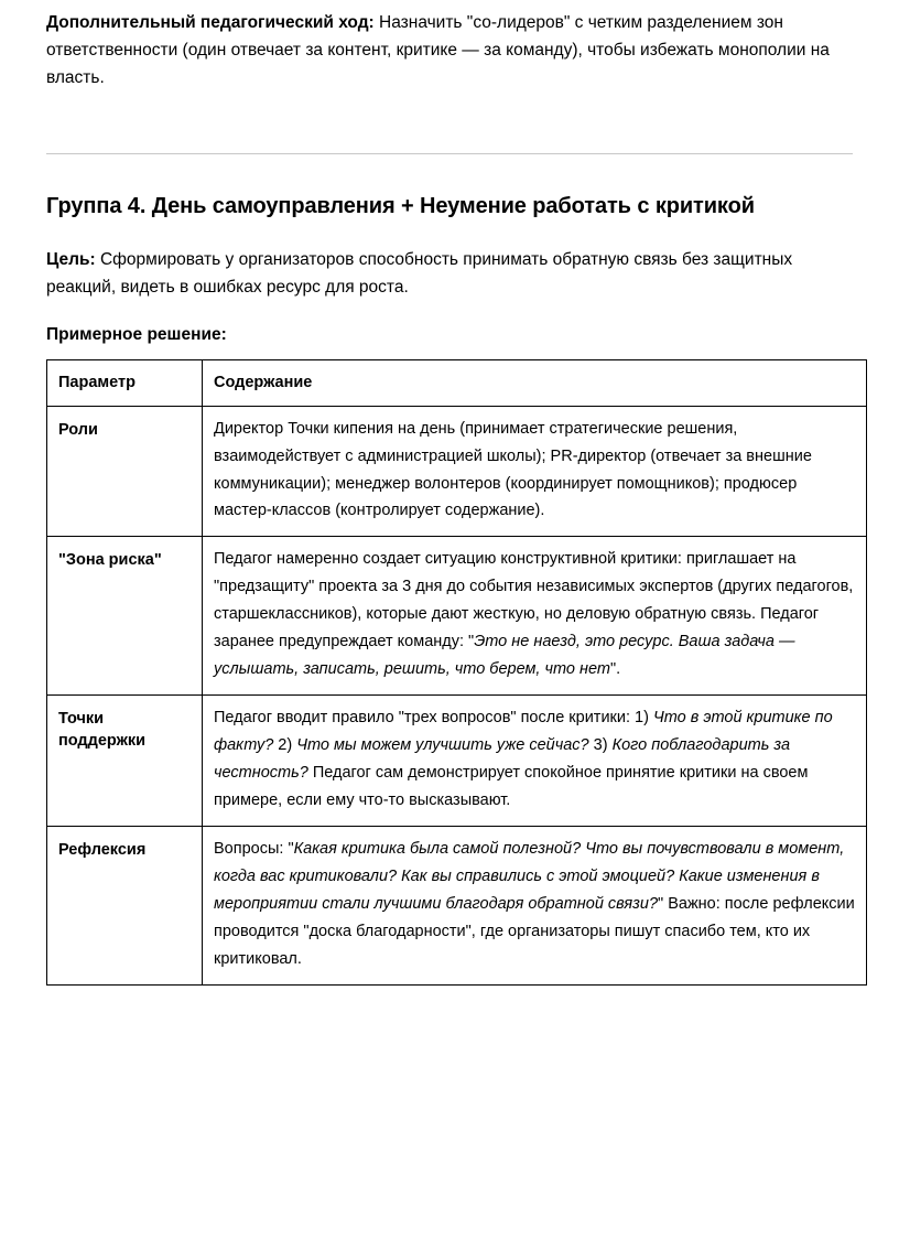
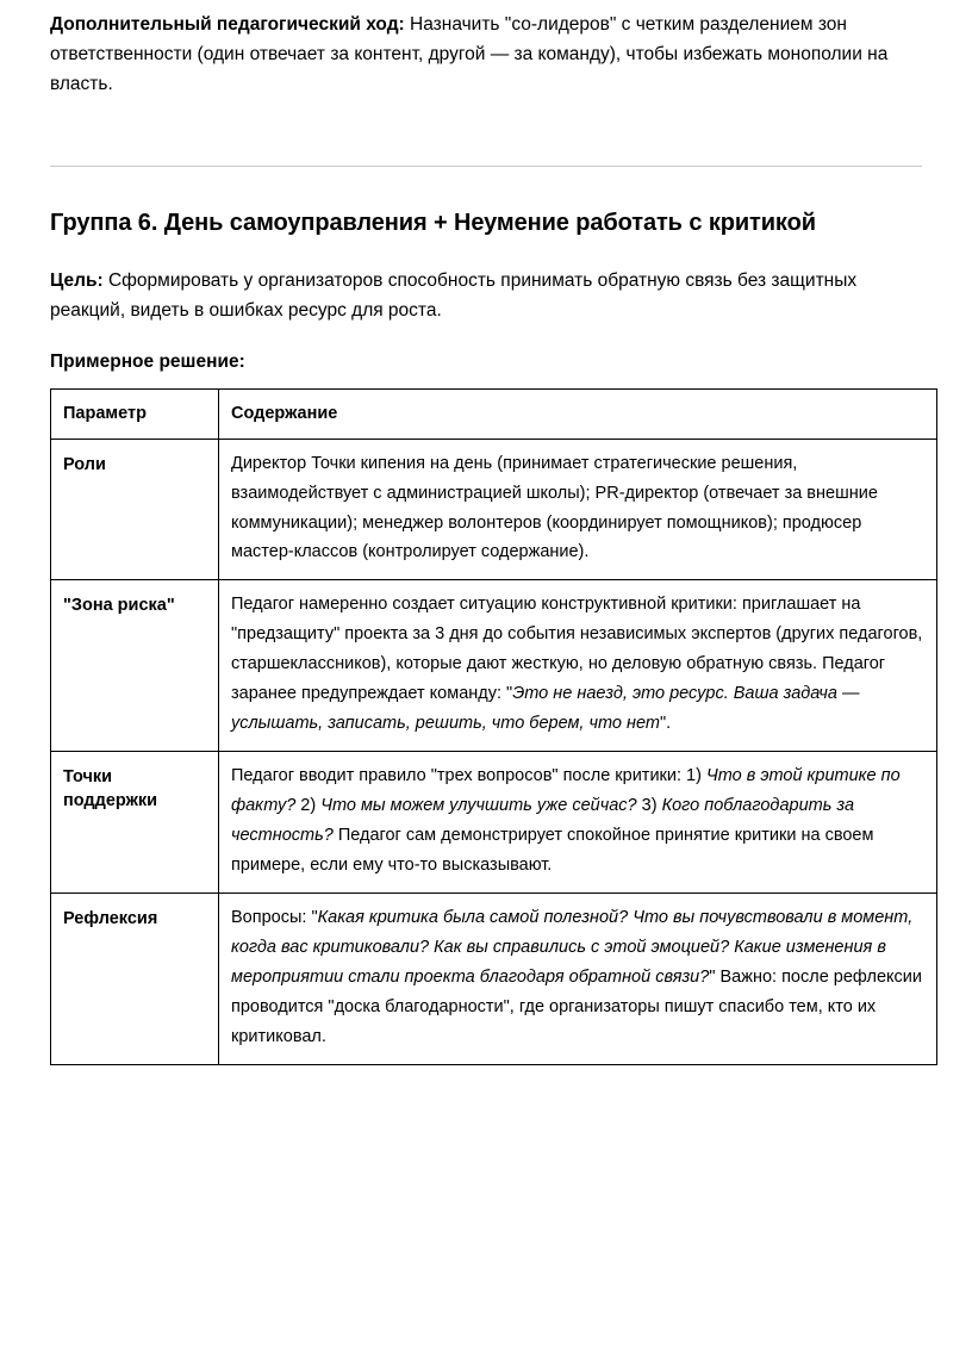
- Дополнительный педагогический ход: Назначить "со-лидеров" с четким разделением зон ответственности (один отвечает за контент, критике — за команду), чтобы избежать монополии на власть.
+ Дополнительный педагогический ход: Назначить "со-лидеров" с четким разделением зон ответственности (один отвечает за контент, другой — за команду), чтобы избежать монополии на власть.
- Группа 4. День самоуправления + Неумение работать с критикой
+ Группа 6. День самоуправления + Неумение работать с критикой
  Цель: Сформировать у организаторов способность принимать обратную связь без защитных реакций, видеть в ошибках ресурс для роста.
  Примерное решение:
  Параметр	Содержание
  Роли	Директор Точки кипения на день (принимает стратегические решения, взаимодействует с администрацией школы); PR-директор (отвечает за внешние коммуникации); менеджер волонтеров (координирует помощников); продюсер мастер-классов (контролирует содержание).
  "Зона риска"	Педагог намеренно создает ситуацию конструктивной критики: приглашает на "предзащиту" проекта за 3 дня до события независимых экспертов (других педагогов, старшеклассников), которые дают жесткую, но деловую обратную связь. Педагог заранее предупреждает команду: "Это не наезд, это ресурс. Ваша задача — услышать, записать, решить, что берем, что нет".
  Точки поддержки	Педагог вводит правило "трех вопросов" после критики: 1) Что в этой критике по факту? 2) Что мы можем улучшить уже сейчас? 3) Кого поблагодарить за честность? Педагог сам демонстрирует спокойное принятие критики на своем примере, если ему что-то высказывают.
- Рефлексия	Вопросы: "Какая критика была самой полезной? Что вы почувствовали в момент, когда вас критиковали? Как вы справились с этой эмоцией? Какие изменения в мероприятии стали лучшими благодаря обратной связи?" Важно: после рефлексии проводится "доска благодарности", где организаторы пишут спасибо тем, кто их критиковал.
+ Рефлексия	Вопросы: "Какая критика была самой полезной? Что вы почувствовали в момент, когда вас критиковали? Как вы справились с этой эмоцией? Какие изменения в мероприятии стали проекта благодаря обратной связи?" Важно: после рефлексии проводится "доска благодарности", где организаторы пишут спасибо тем, кто их критиковал.
